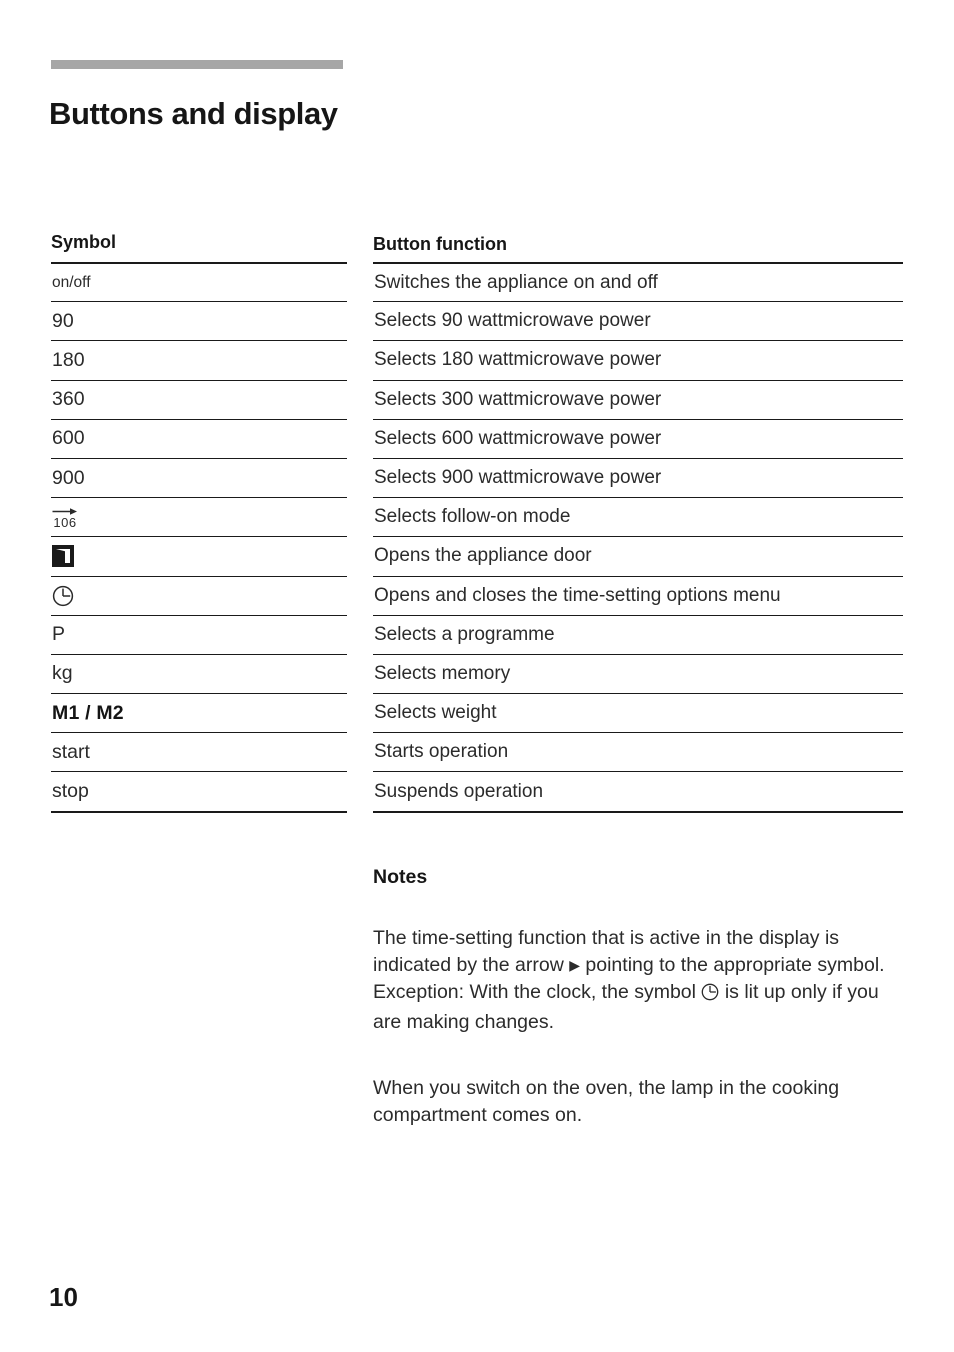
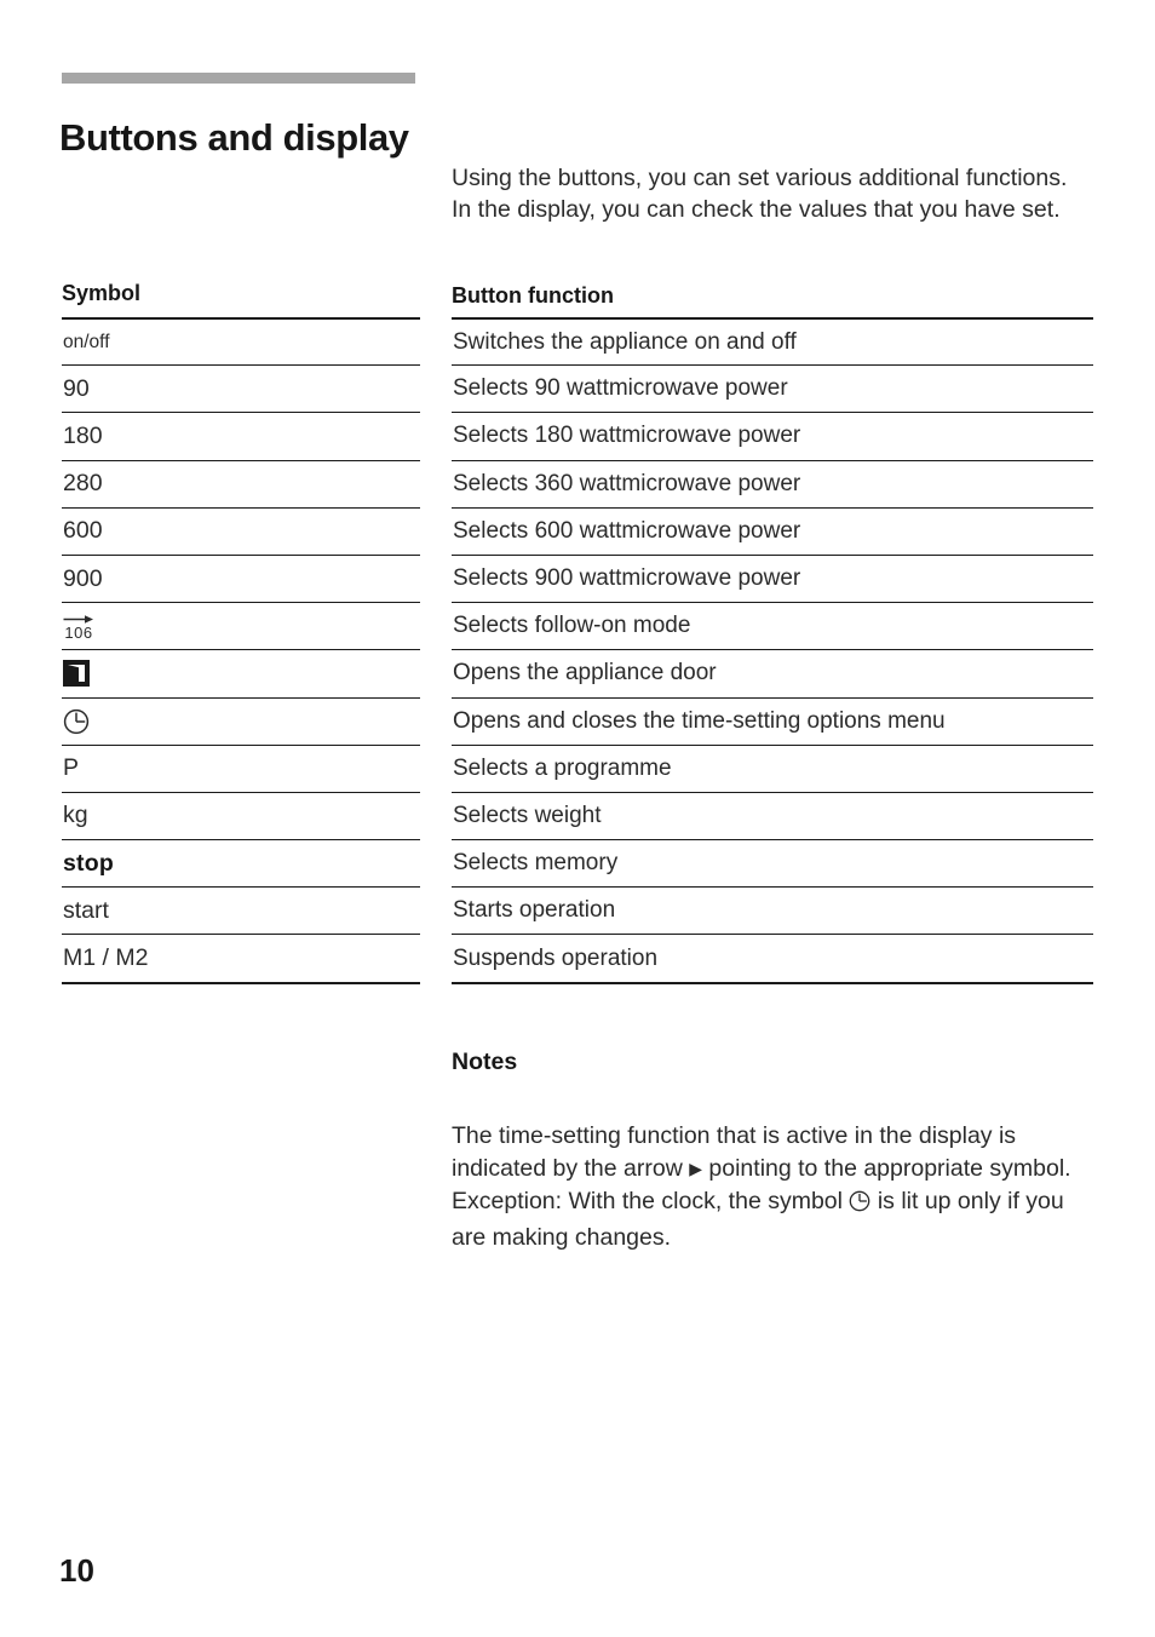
  Buttons and display
+ Using the buttons, you can set various additional functions. In the display, you can check the values that you have set.
  Symbol
  Button function
  on/off
  Switches the appliance on and off
  90
  Selects 90 wattmicrowave power
  180
  Selects 180 wattmicrowave power
- 360
+ 280
- Selects 300 wattmicrowave power
+ Selects 360 wattmicrowave power
  600
  Selects 600 wattmicrowave power
  900
  Selects 900 wattmicrowave power
  106
  Selects follow-on mode
  Opens the appliance door
  Opens and closes the time-setting options menu
  P
  Selects a programme
  kg
- Selects memory
+ Selects weight
- M1 / M2
+ stop
- Selects weight
+ Selects memory
  start
  Starts operation
- stop
+ M1 / M2
  Suspends operation
  Notes
  The time-setting function that is active in the display is indicated by the arrow ▶ pointing to the appropriate symbol.
  Exception: With the clock, the symbol is lit up only if you are making changes.
- When you switch on the oven, the lamp in the cooking compartment comes on.
  10
